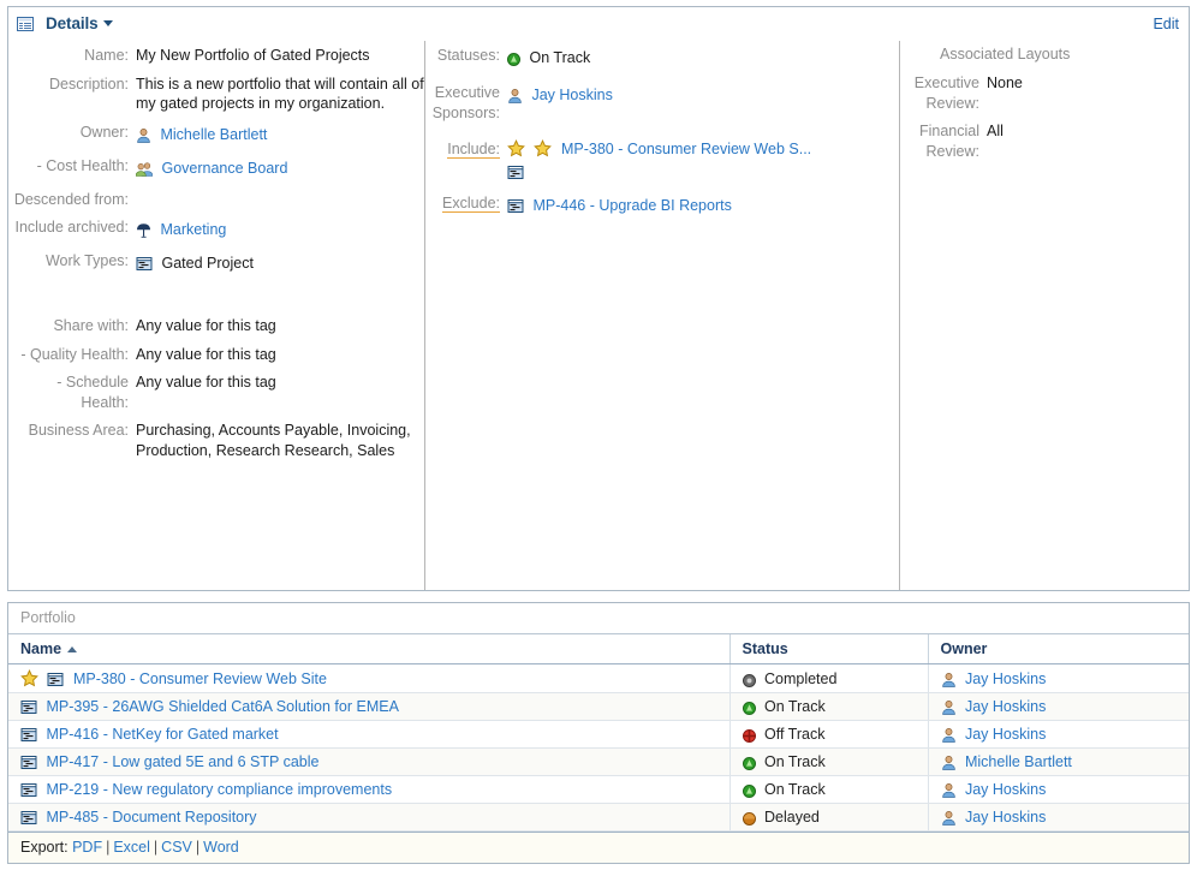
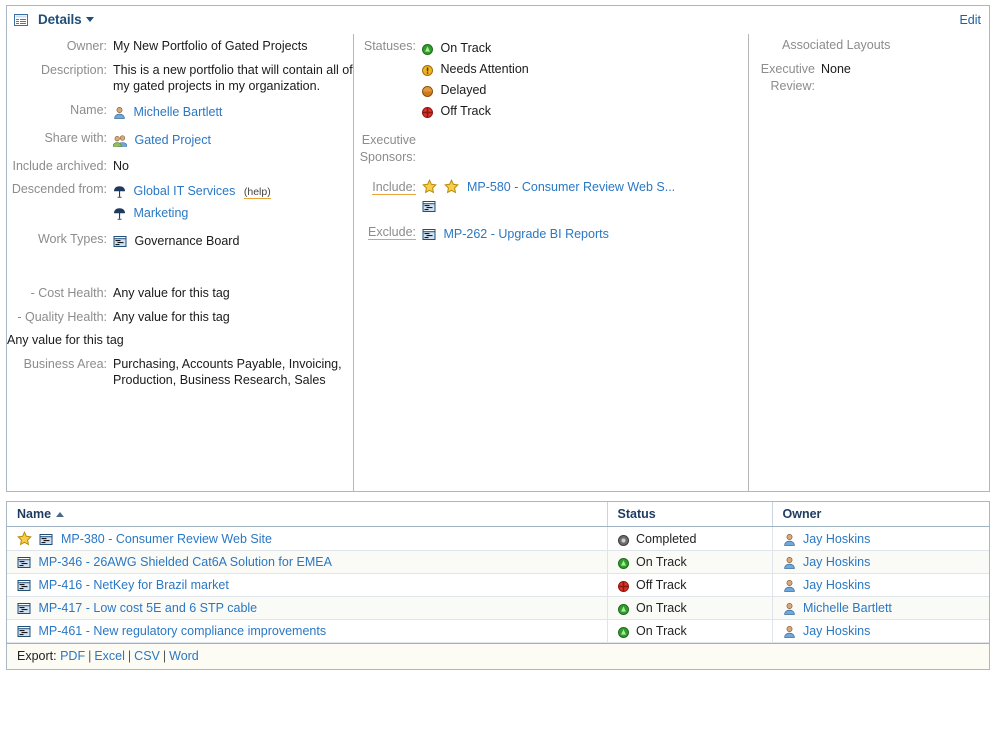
  Details
  Edit
- Name:
+ Owner:
  My New Portfolio of Gated Projects
  Description:
  This is a new portfolio that will contain all of my gated projects in my organization.
- Owner:
+ Name:
  Michelle Bartlett
- - Cost Health:
+ Share with:
- Governance Board
+ Gated Project
- Descended from:
+ Include archived:
+ No
- Include archived:
+ Descended from:
+ Global IT Services (help)
  Marketing
  Work Types:
- Gated Project
+ Governance Board
- Share with:
+ - Cost Health:
  Any value for this tag
  - Quality Health:
  Any value for this tag
- - Schedule Health:
  Any value for this tag
  Business Area:
- Purchasing, Accounts Payable, Invoicing, Production, Research Research, Sales
+ Purchasing, Accounts Payable, Invoicing, Production, Business Research, Sales
  Statuses:
  On Track
+ Needs Attention
+ Delayed
+ Off Track
  Executive Sponsors:
- Jay Hoskins
  Include:
- MP-380 - Consumer Review Web S...
+ MP-580 - Consumer Review Web S...
  Exclude:
- MP-446 - Upgrade BI Reports
+ MP-262 - Upgrade BI Reports
  Associated Layouts
  Executive Review:
  None
- Financial Review:
- All
- Portfolio
  Name	Status	Owner
  MP-380 - Consumer Review Web Site	Completed	Jay Hoskins
- MP-395 - 26AWG Shielded Cat6A Solution for EMEA	On Track	Jay Hoskins
+ MP-346 - 26AWG Shielded Cat6A Solution for EMEA	On Track	Jay Hoskins
- MP-416 - NetKey for Gated market	Off Track	Jay Hoskins
+ MP-416 - NetKey for Brazil market	Off Track	Jay Hoskins
- MP-417 - Low gated 5E and 6 STP cable	On Track	Michelle Bartlett
+ MP-417 - Low cost 5E and 6 STP cable	On Track	Michelle Bartlett
- MP-219 - New regulatory compliance improvements	On Track	Jay Hoskins
+ MP-461 - New regulatory compliance improvements	On Track	Jay Hoskins
- MP-485 - Document Repository	Delayed	Jay Hoskins
  Export: PDF | Excel | CSV | Word
